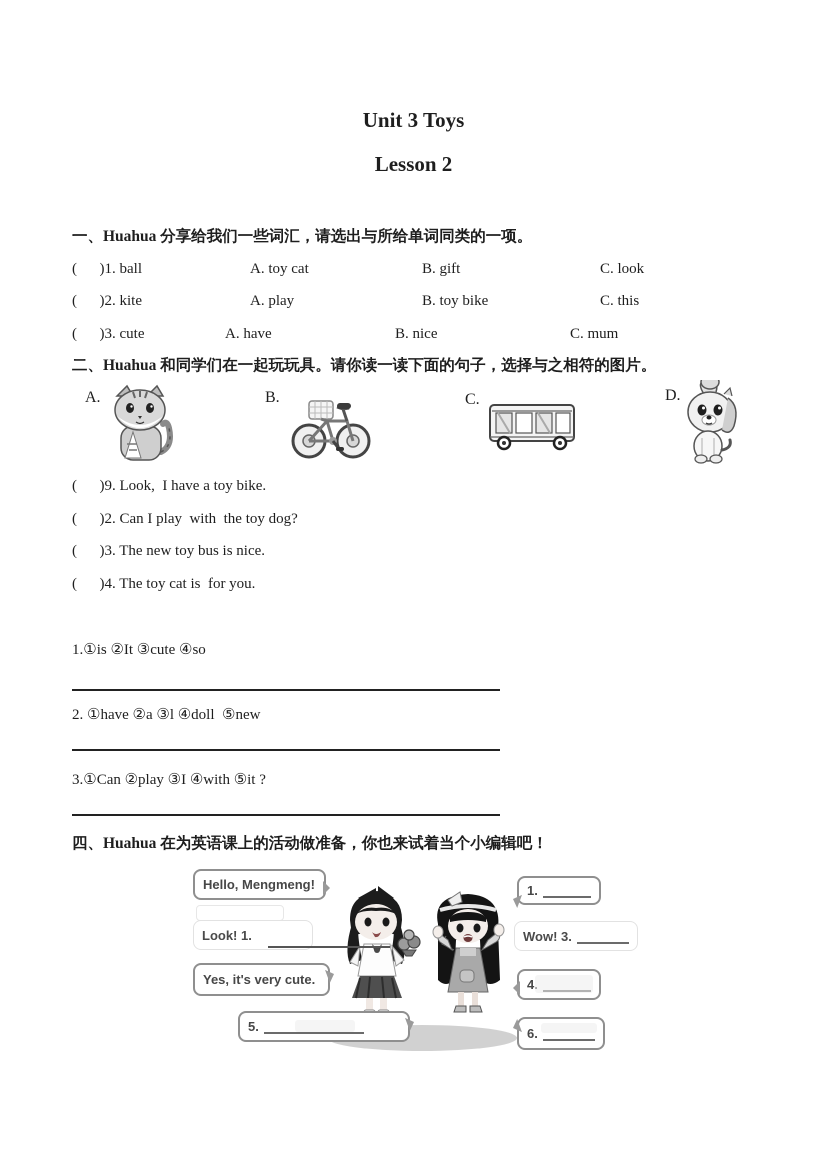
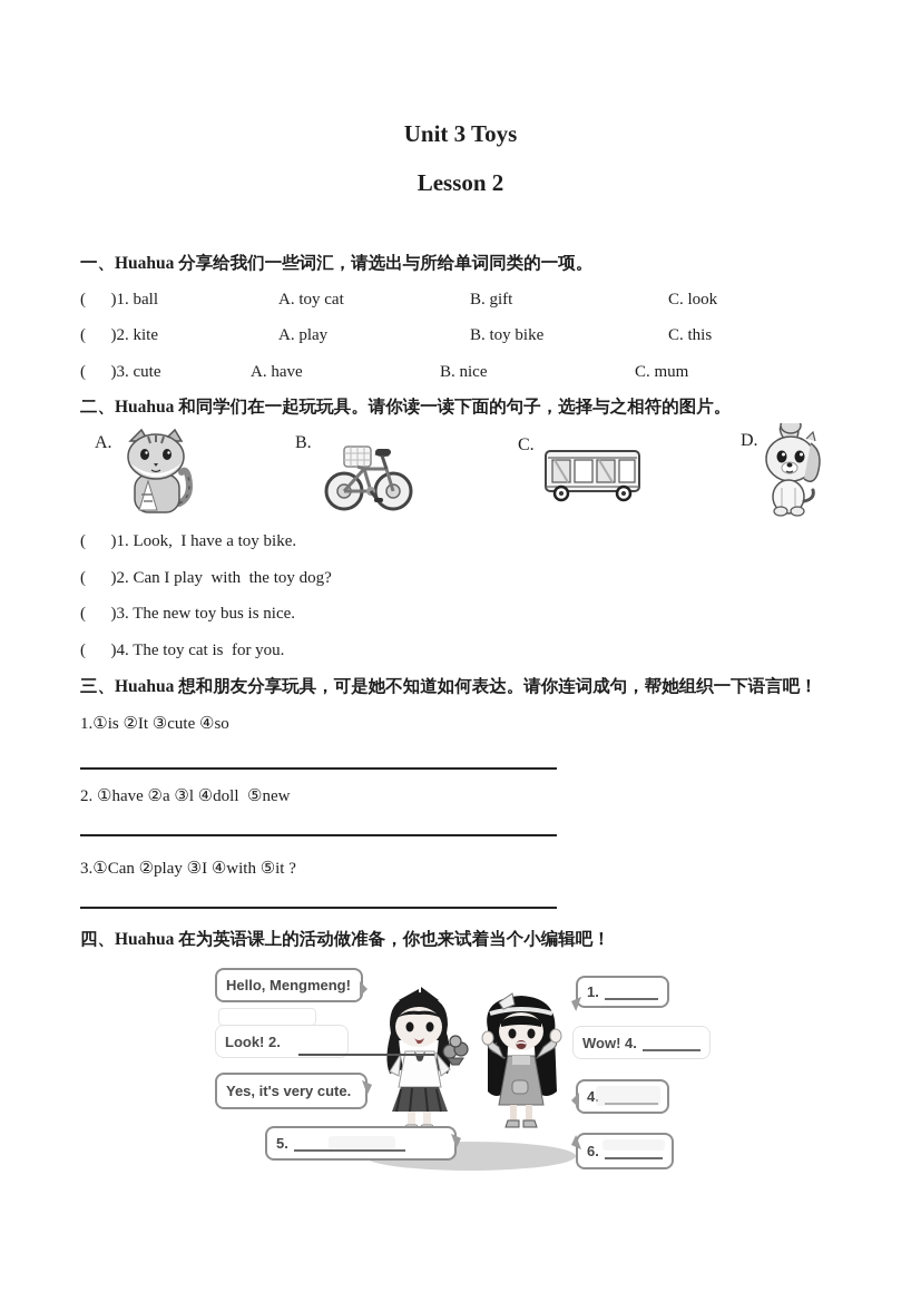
  Unit 3 Toys
  Lesson 2
  一、Huahua 分享给我们一些词汇，请选出与所给单词同类的一项。
  ( )1. ball
  A. toy cat
  B. gift
  C. look
  ( )2. kite
  A. play
  B. toy bike
  C. this
  ( )3. cute
  A. have
  B. nice
  C. mum
  二、Huahua 和同学们在一起玩玩具。请你读一读下面的句子，选择与之相符的图片。
  A.
  B.
  C.
  D.
- ( )9. Look, I have a toy bike.
+ ( )1. Look, I have a toy bike.
  ( )2. Can I play with the toy dog?
  ( )3. The new toy bus is nice.
  ( )4. The toy cat is for you.
+ 三、Huahua 想和朋友分享玩具，可是她不知道如何表达。请你连词成句，帮她组织一下语言吧！
  1.①is ②It ③cute ④so
  2. ①have ②a ③l ④doll ⑤new
  3.①Can ②play ③I ④with ⑤it ?
  四、Huahua 在为英语课上的活动做准备，你也来试着当个小编辑吧！
  Hello, Mengmeng!
- Look! 1.
+ Look! 2.
  Yes, it's very cute.
  5.
  1.
- Wow! 3.
+ Wow! 4.
  4.
  6.
